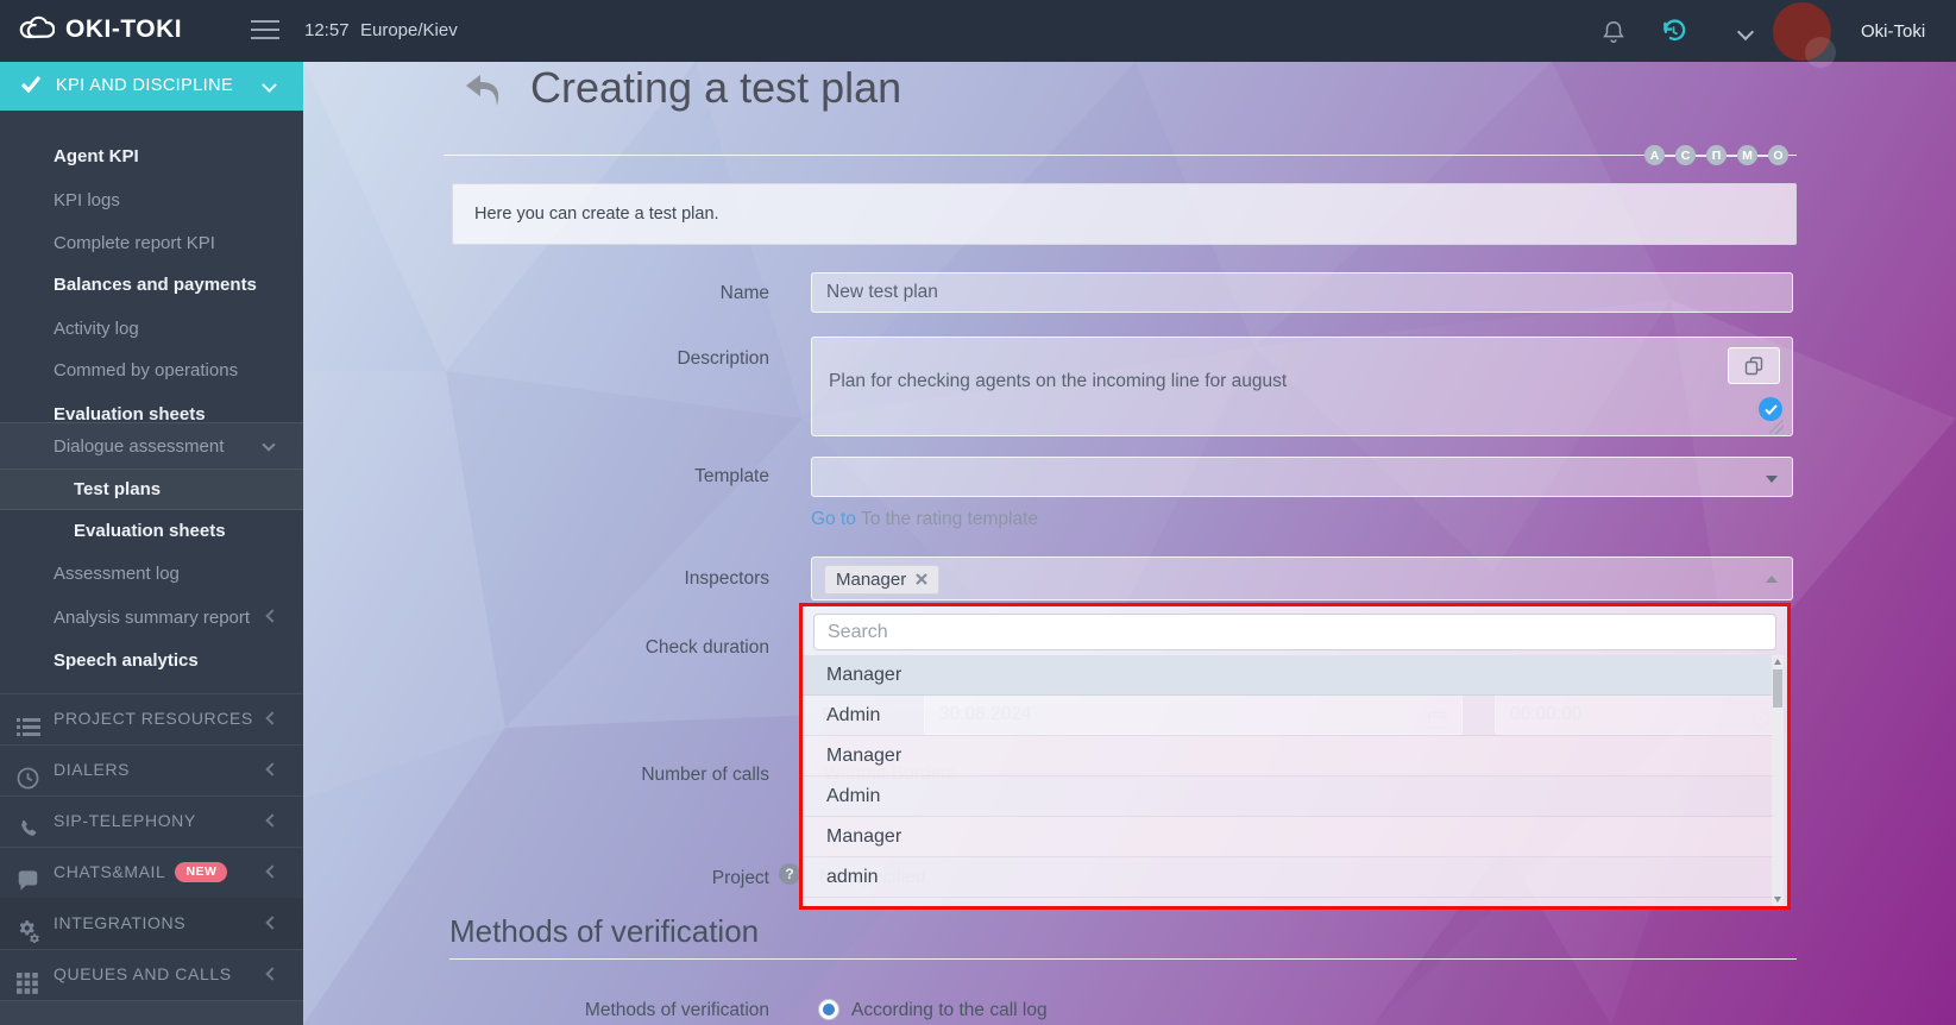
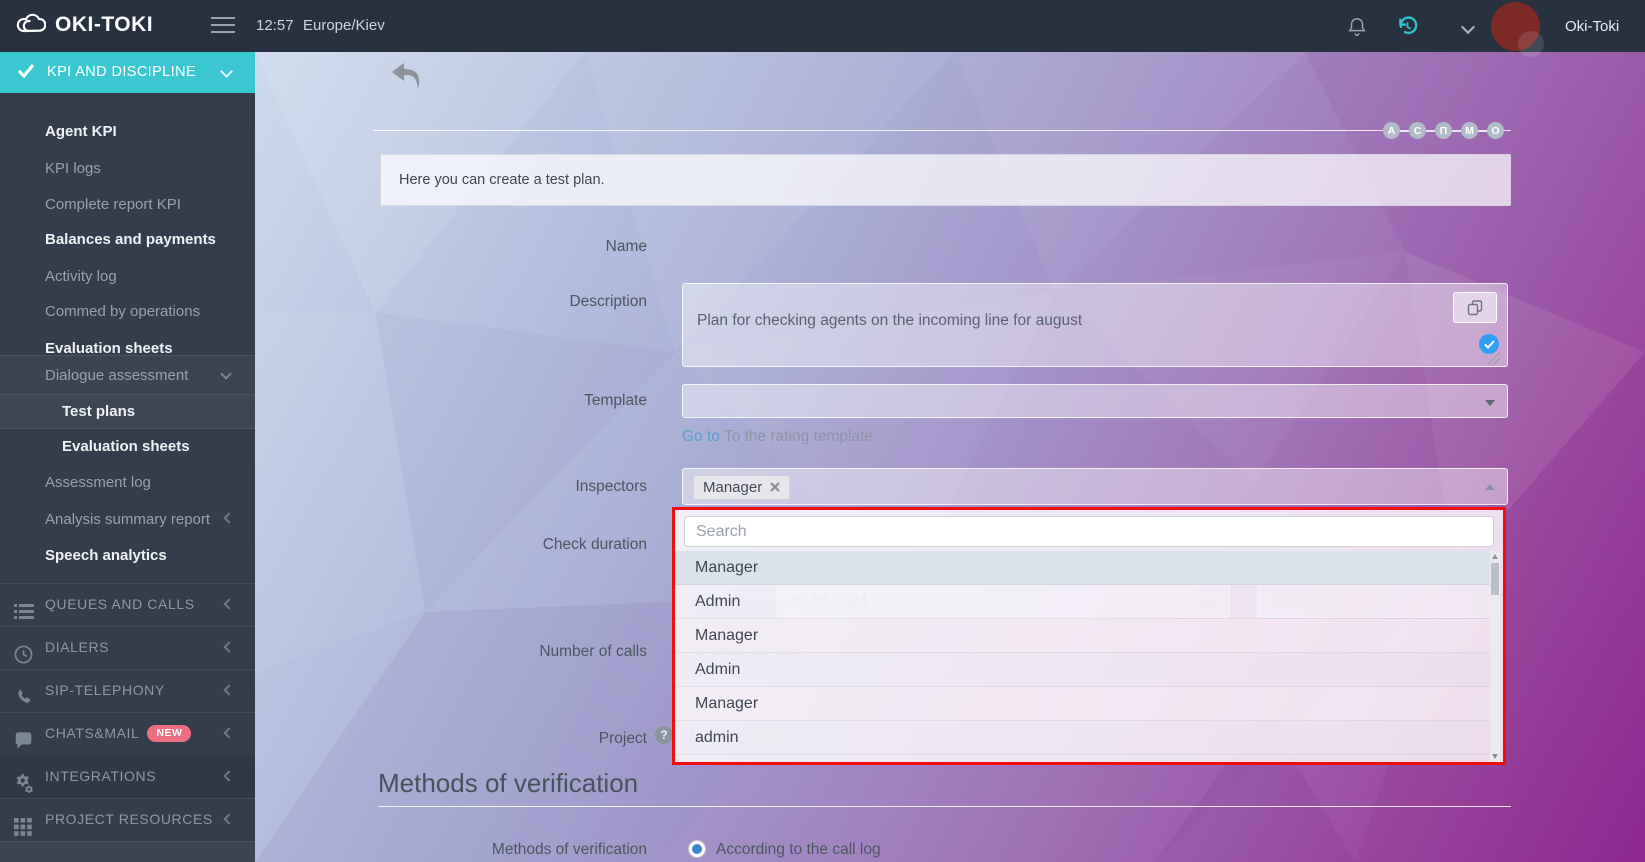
  OKI-TOKI
  12:57
  Europe/Kiev
  Oki-Toki
  KPI AND DISCIPLINE
  Agent KPI
  KPI logs
  Complete report KPI
  Balances and payments
  Activity log
  Commed by operations
  Evaluation sheets
  Dialogue assessment
  Test plans
  Evaluation sheets
  Assessment log
  Analysis summary report
  Speech analytics
- PROJECT RESOURCES
+ QUEUES AND CALLS
  DIALERS
  SIP-TELEPHONY
  CHATS&MAIL NEW
  INTEGRATIONS
- QUEUES AND CALLS
+ PROJECT RESOURCES
- Creating a test plan
  А
  С
  П
  М
  О
  Here you can create a test plan.
  Name
- New test plan
  Description
  Plan for checking agents on the incoming line for august
  Template
  Go to To the rating template
  Inspectors
  Manager
  Check duration
  Number of calls
  Project
  ?
  Before
  Without Borders
  Not specified
  Search
  Manager
  Admin
  Manager
  Admin
  Manager
  admin
  Methods of verification
  Methods of verification
  According to the call log
